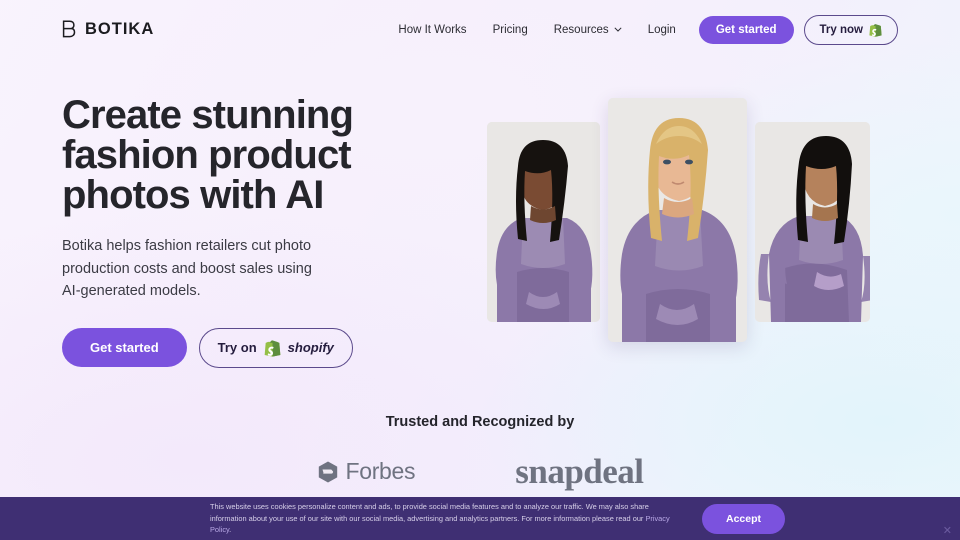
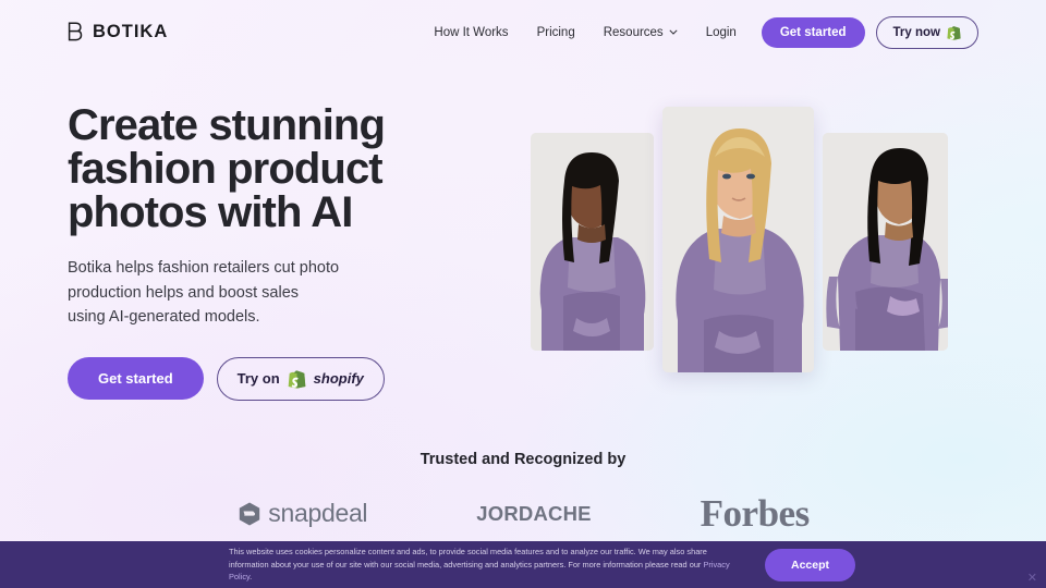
  BOTIKA
  How It Works
  Pricing
  Resources
  Login
  Get started
  Try now
  Create stunning fashion product photos with AI
- Botika helps fashion retailers cut photo production costs and boost sales using AI-generated models.
+ Botika helps fashion retailers cut photo production helps and boost sales using AI-generated models.
  Get started
  Try on
  shopify
  Trusted and Recognized by
- Forbes
+ snapdeal
+ JORDACHE
- snapdeal
+ Forbes
  This website uses cookies personalize content and ads, to provide social media features and to analyze our traffic. We may also share information about your use of our site with our social media, advertising and analytics partners. For more information please read our Privacy Policy.
  Accept
  ✕
